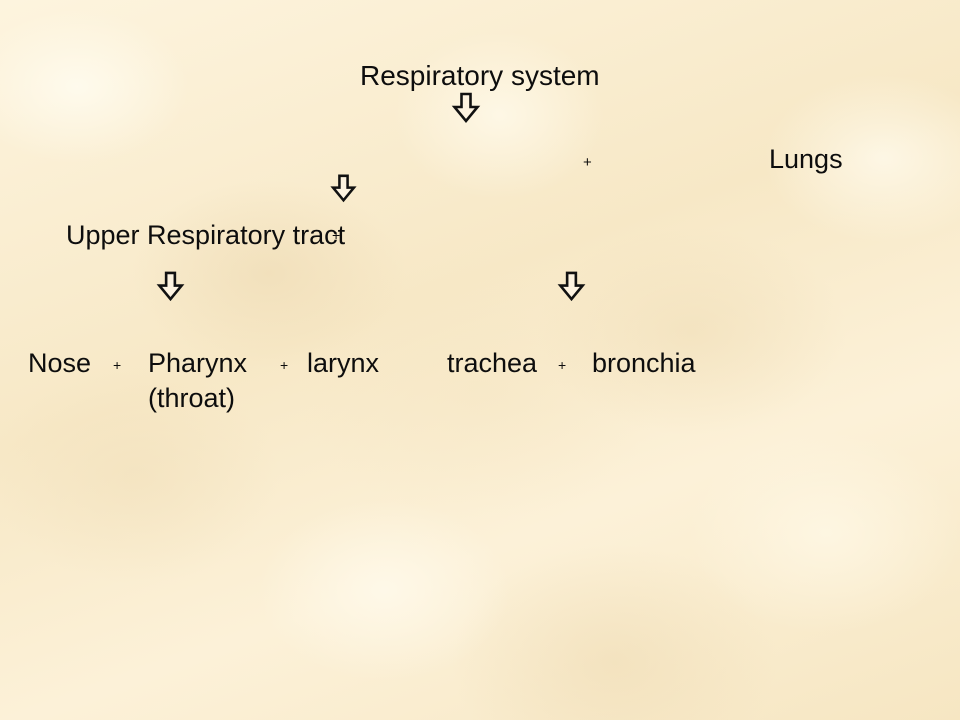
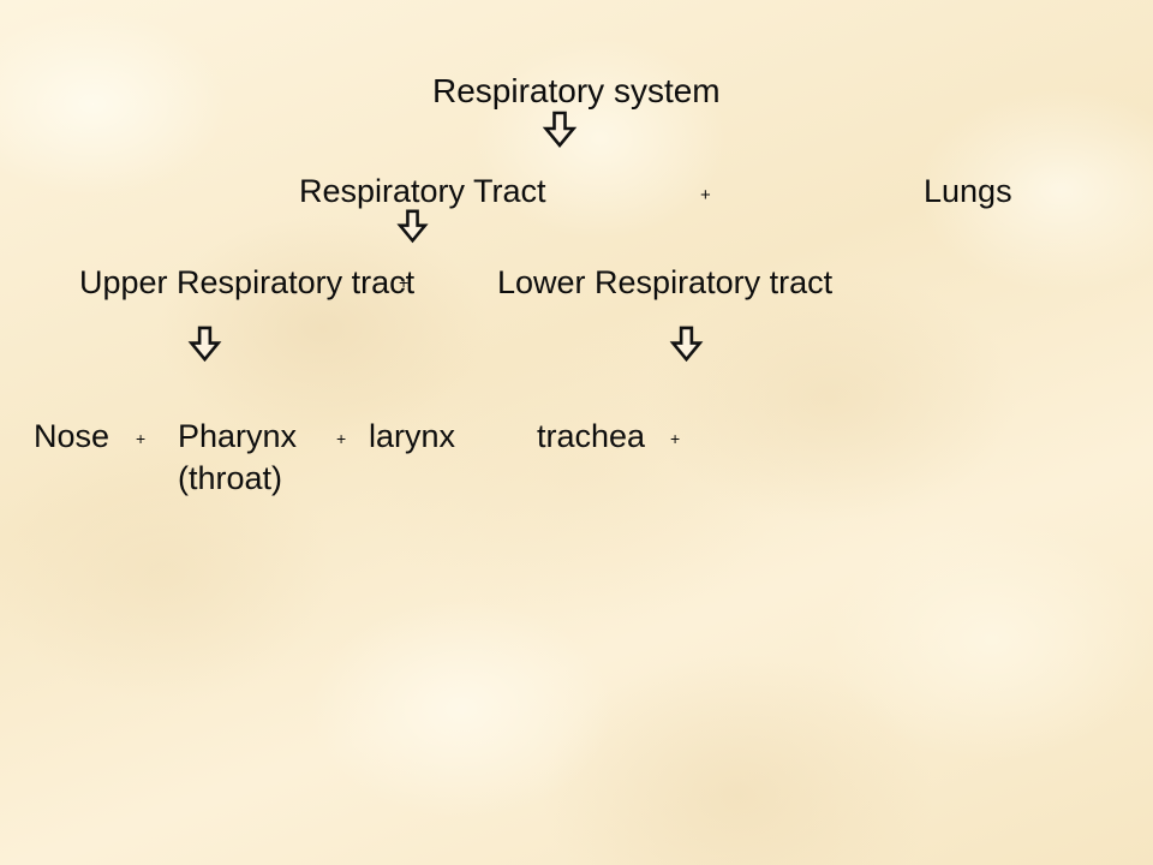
  Respiratory system
+ Respiratory Tract
  +
  Lungs
  Upper Respiratory tract
  +
+ Lower Respiratory tract
  Nose
  +
  Pharynx
  (throat)
  +
  larynx
  trachea
  +
- bronchia
